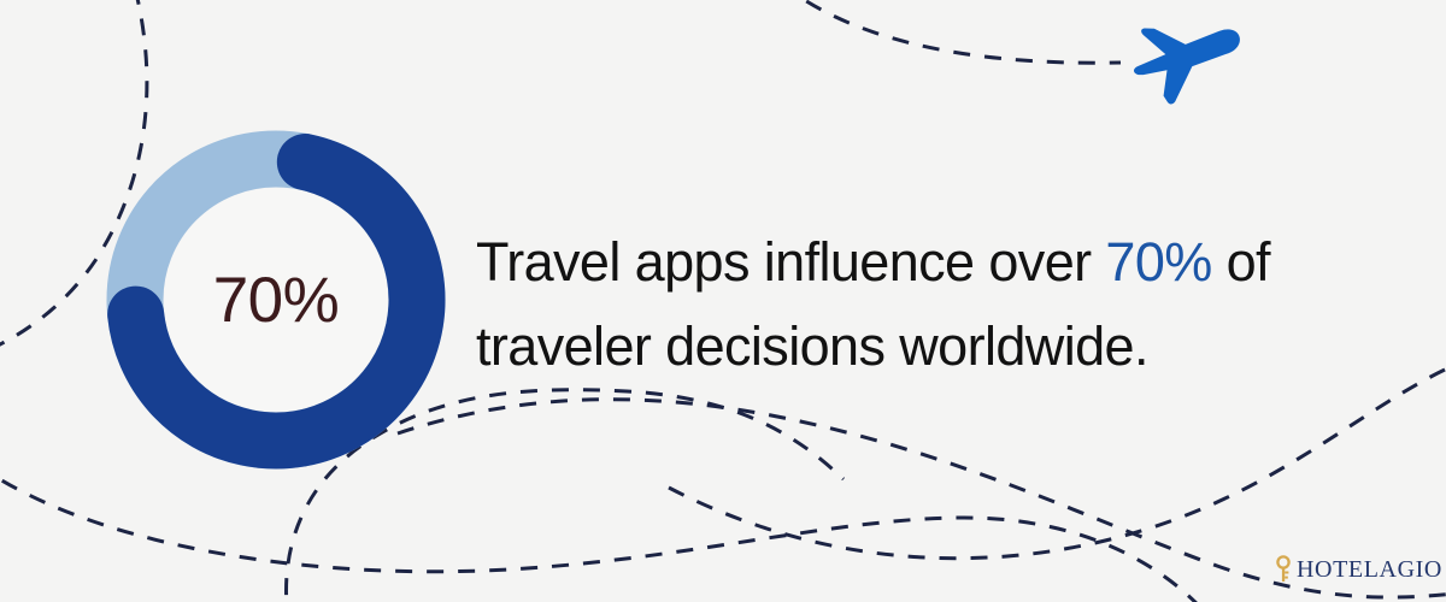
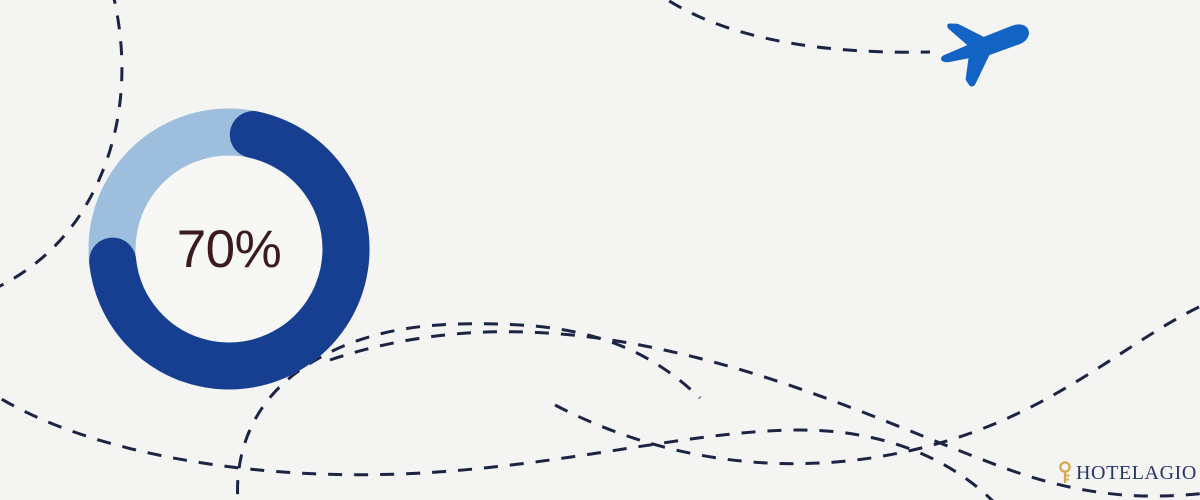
  70%
- Travel apps influence over 70% of
- traveler decisions worldwide.
  HOTELAGIO
